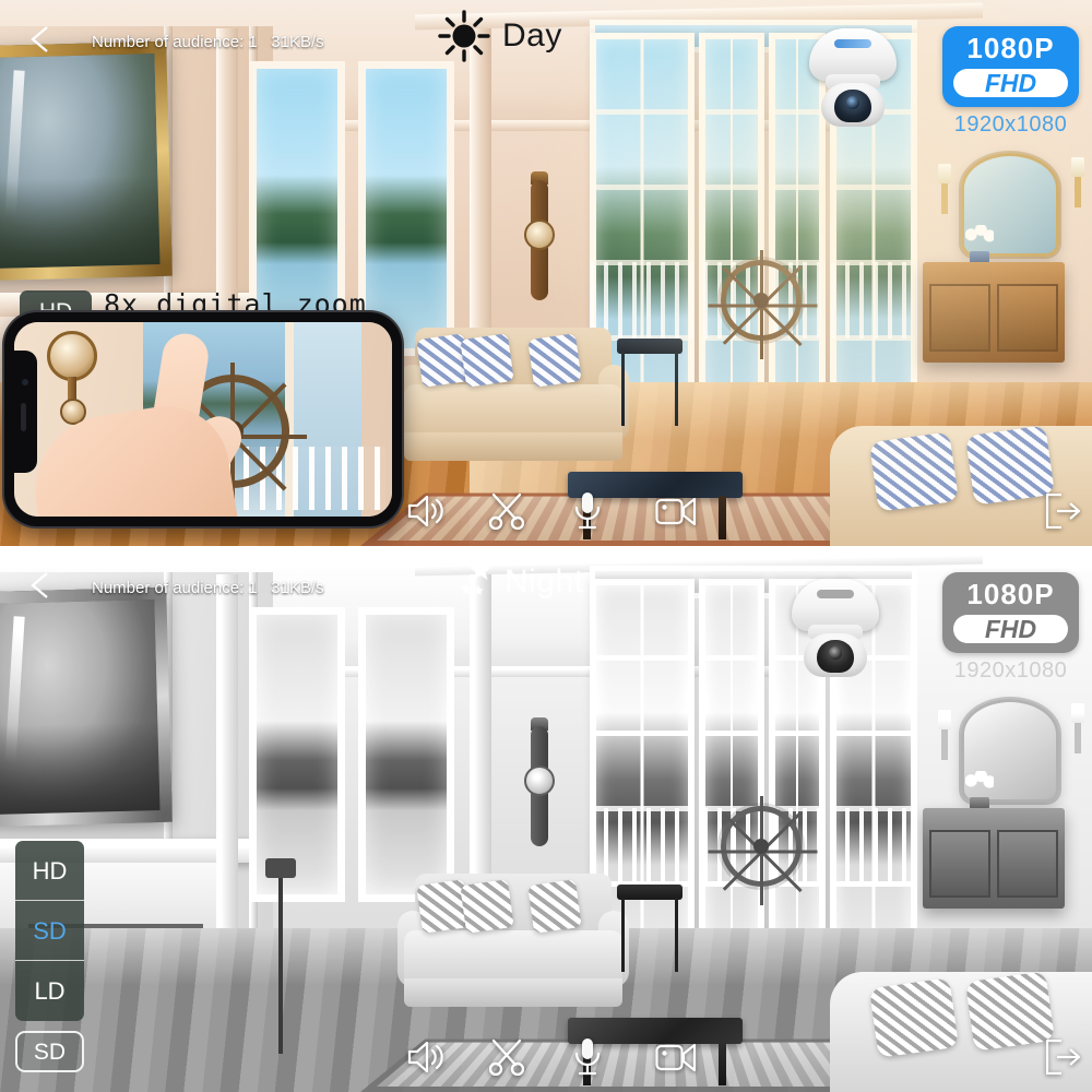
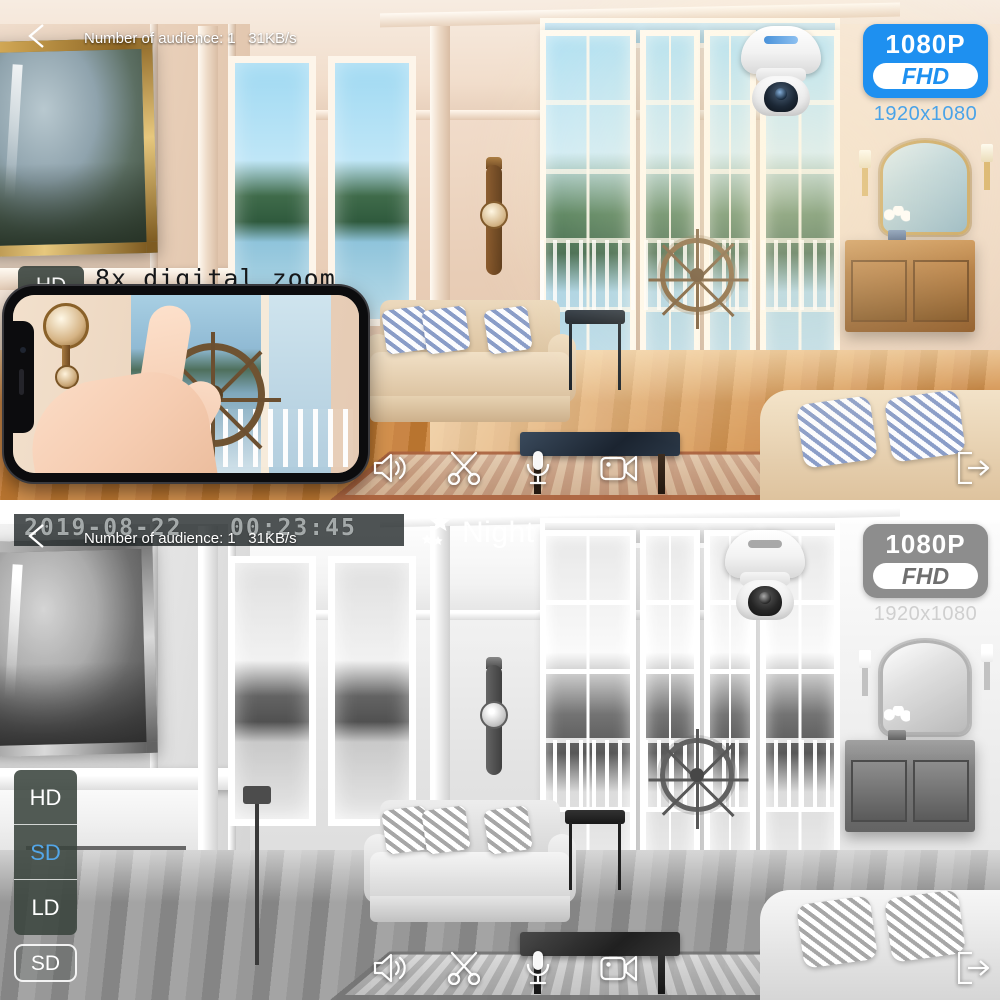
  Number of audience: 1 31KB/s
- Day
  1080P
  FHD
  1920x1080
  8x digital zoom
+ 2019-08-22 00:23:45
  Number of audience: 1 31KB/s
  1080P
  FHD
  1920x1080
  HD
  SD
  LD
  SD
